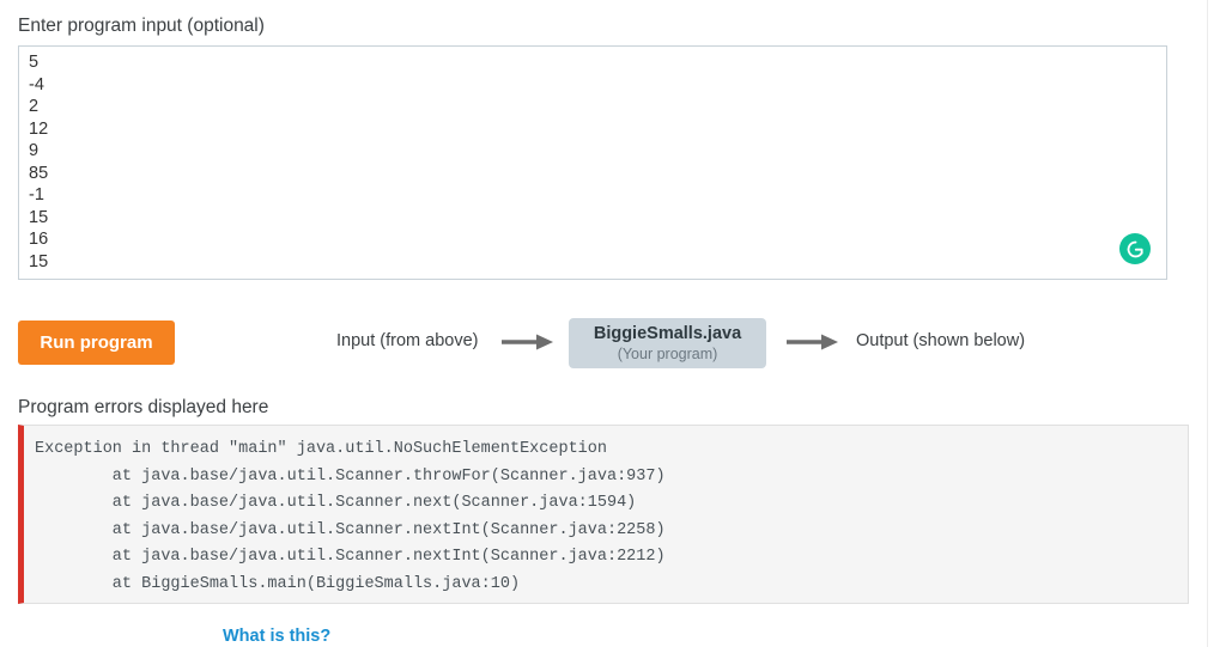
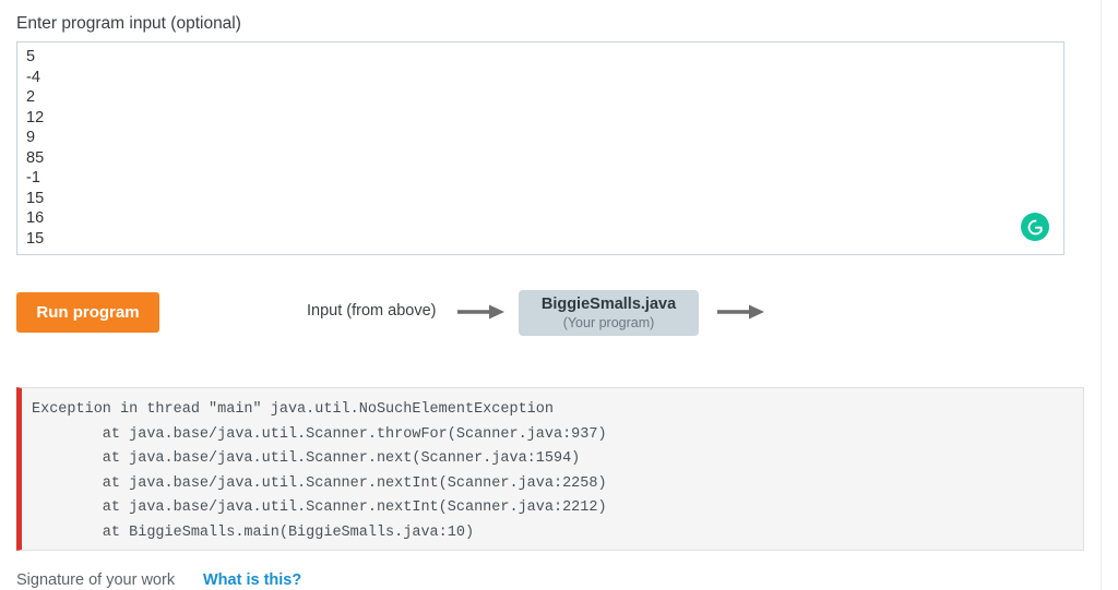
  Enter program input (optional)
  5
  -4
  2
  12
  9
  85
  -1
  15
  16
  15
  Run program
  Input (from above)
  BiggieSmalls.java
  (Your program)
- Output (shown below)
- Program errors displayed here
  Exception in thread "main" java.util.NoSuchElementException
  at java.base/java.util.Scanner.throwFor(Scanner.java:937)
  at java.base/java.util.Scanner.next(Scanner.java:1594)
  at java.base/java.util.Scanner.nextInt(Scanner.java:2258)
  at java.base/java.util.Scanner.nextInt(Scanner.java:2212)
  at BiggieSmalls.main(BiggieSmalls.java:10)
+ Signature of your work
  What is this?
